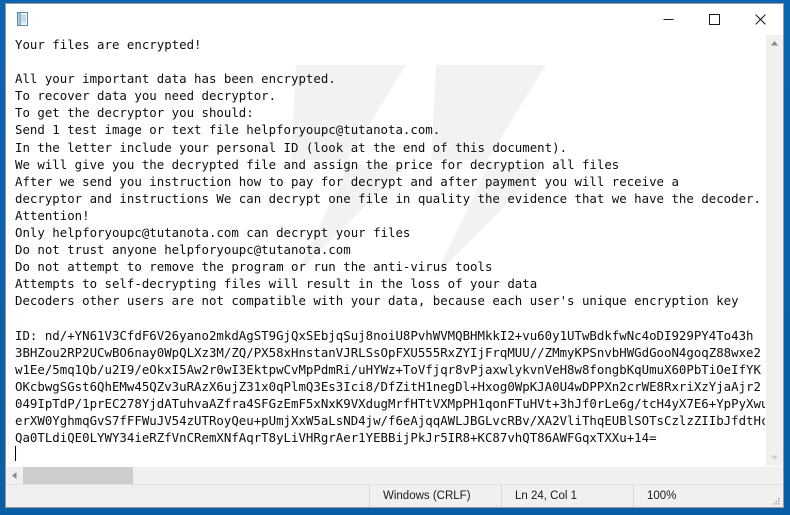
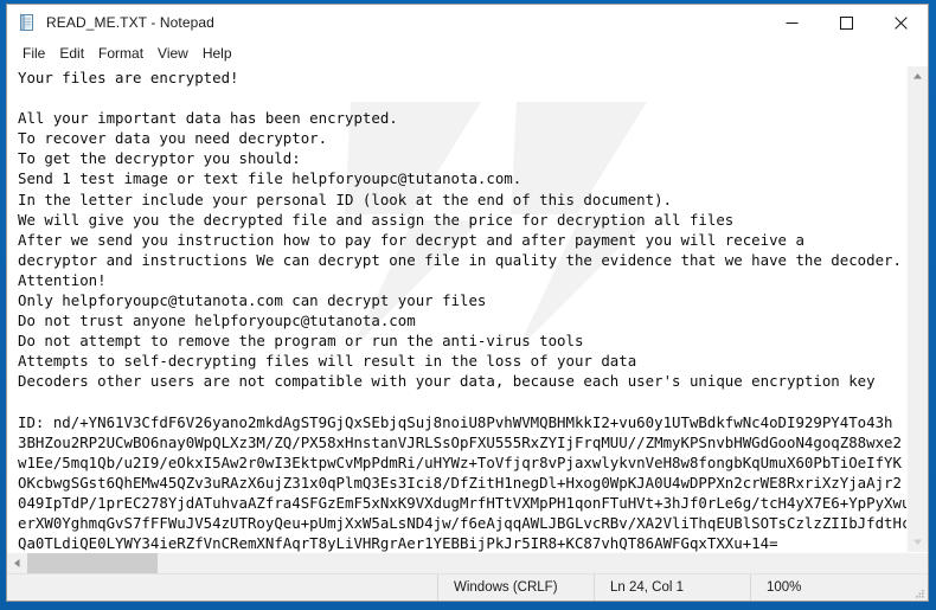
+ READ_ME.TXT - Notepad
+ File
+ Edit
+ Format
+ View
+ Help
  Your files are encrypted!
  All your important data has been encrypted.
  To recover data you need decryptor.
  To get the decryptor you should:
  Send 1 test image or text file helpforyoupc@tutanota.com.
  In the letter include your personal ID (look at the end of this document).
  We will give you the decrypted file and assign the price for decryption all files
  After we send you instruction how to pay for decrypt and after payment you will receive a
  decryptor and instructions We can decrypt one file in quality the evidence that we have the decoder.
  Attention!
  Only helpforyoupc@tutanota.com can decrypt your files
  Do not trust anyone helpforyoupc@tutanota.com
  Do not attempt to remove the program or run the anti-virus tools
  Attempts to self-decrypting files will result in the loss of your data
  Decoders other users are not compatible with your data, because each user's unique encryption key
  ID: nd/+YN61V3CfdF6V26yano2mkdAgST9GjQxSEbjqSuj8noiU8PvhWVMQBHMkkI2+vu60y1UTwBdkfwNc4oDI929PY4To43h
  3BHZou2RP2UCwBO6nay0WpQLXz3M/ZQ/PX58xHnstanVJRLSsOpFXU555RxZYIjFrqMUU//ZMmyKPSnvbHWGdGooN4goqZ88wxe2
  w1Ee/5mq1Qb/u2I9/eOkxI5Aw2r0wI3EktpwCvMpPdmRi/uHYWz+ToVfjqr8vPjaxwlykvnVeH8w8fongbKqUmuX60PbTiOeIfYK
  OKcbwgSGst6QhEMw45QZv3uRAzX6ujZ31x0qPlmQ3Es3Ici8/DfZitH1negDl+Hxog0WpKJA0U4wDPPXn2crWE8RxriXzYjaAjr2
  049IpTdP/1prEC278YjdATuhvaAZfra4SFGzEmF5xNxK9VXdugMrfHTtVXMpPH1qonFTuHVt+3hJf0rLe6g/tcH4yX7E6+YpPyXwu
  erXW0YghmqGvS7fFFWuJV54zUTRoyQeu+pUmjXxW5aLsND4jw/f6eAjqqAWLJBGLvcRBv/XA2VliThqEUBlSOTsCzlzZIIbJfdtHc
  Qa0TLdiQE0LYWY34ieRZfVnCRemXNfAqrT8yLiVHRgrAer1YEBBijPkJr5IR8+KC87vhQT86AWFGqxTXXu+14=
  Windows (CRLF)
  Ln 24, Col 1
  100%
